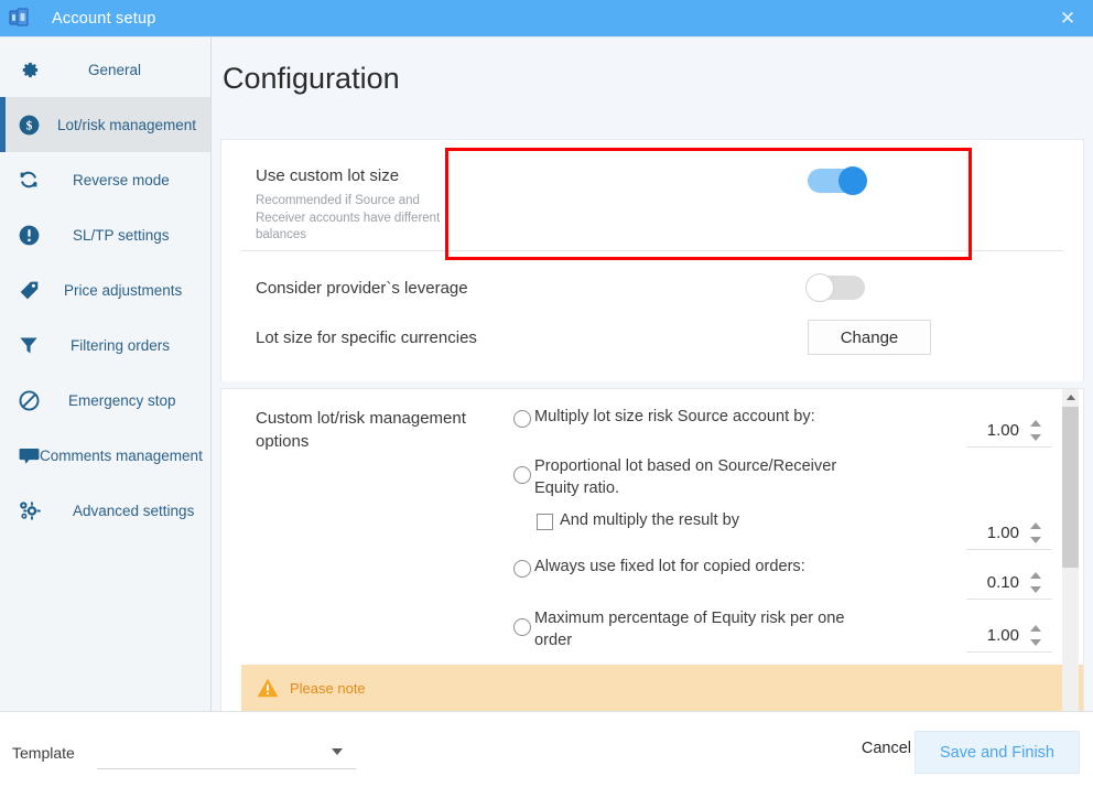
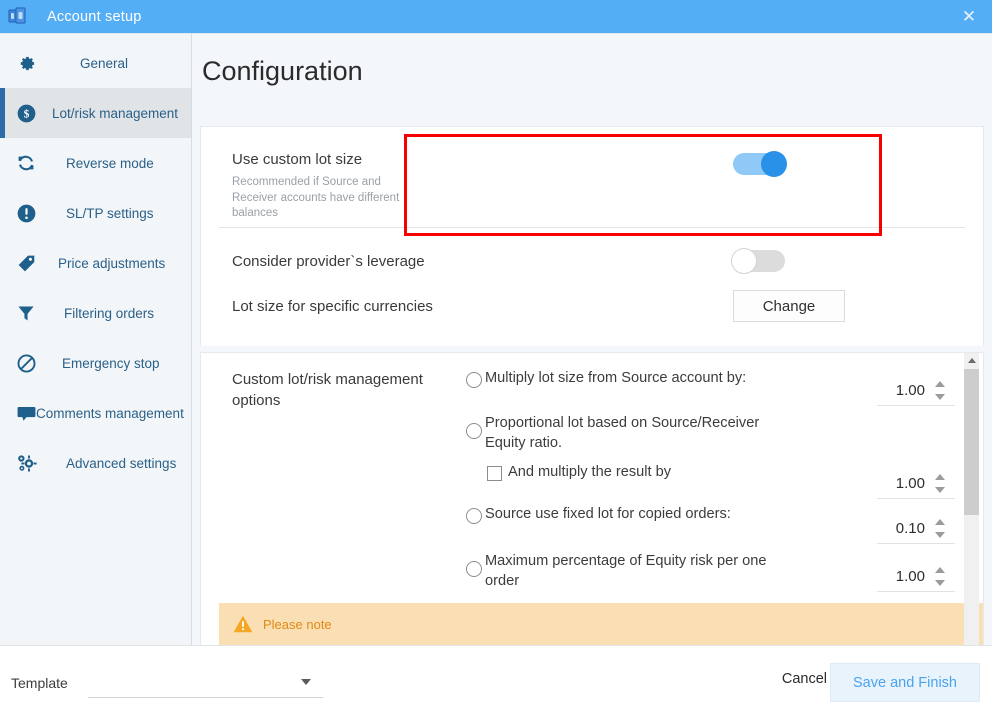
  Account setup
  ✕
  General
  $
  Lot/risk management
  Reverse mode
  SL/TP settings
  Price adjustments
  Filtering orders
  Emergency stop
  Comments management
  Advanced settings
  Configuration
  Use custom lot size
  Recommended if Source and Receiver accounts have different balances
  Consider provider`s leverage
  Lot size for specific currencies
  Change
  Custom lot/risk management options
- Multiply lot size risk Source account by:
+ Multiply lot size from Source account by:
  1.00
  Proportional lot based on Source/Receiver Equity ratio.
  And multiply the result by
  1.00
- Always use fixed lot for copied orders:
+ Source use fixed lot for copied orders:
  0.10
  Maximum percentage of Equity risk per one order
  1.00
  Please note
  Template
  Cancel
  Save and Finish
